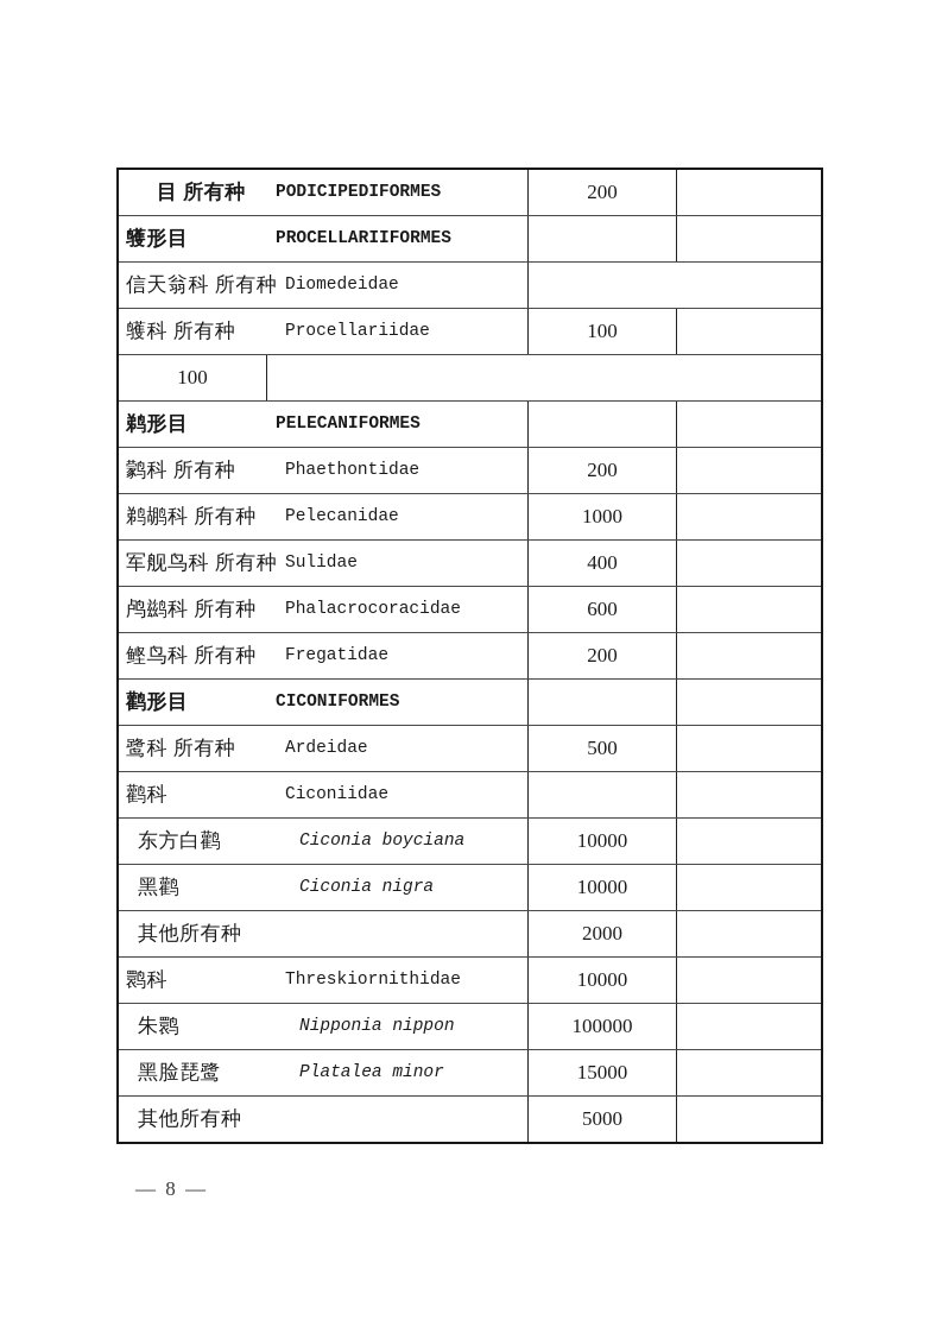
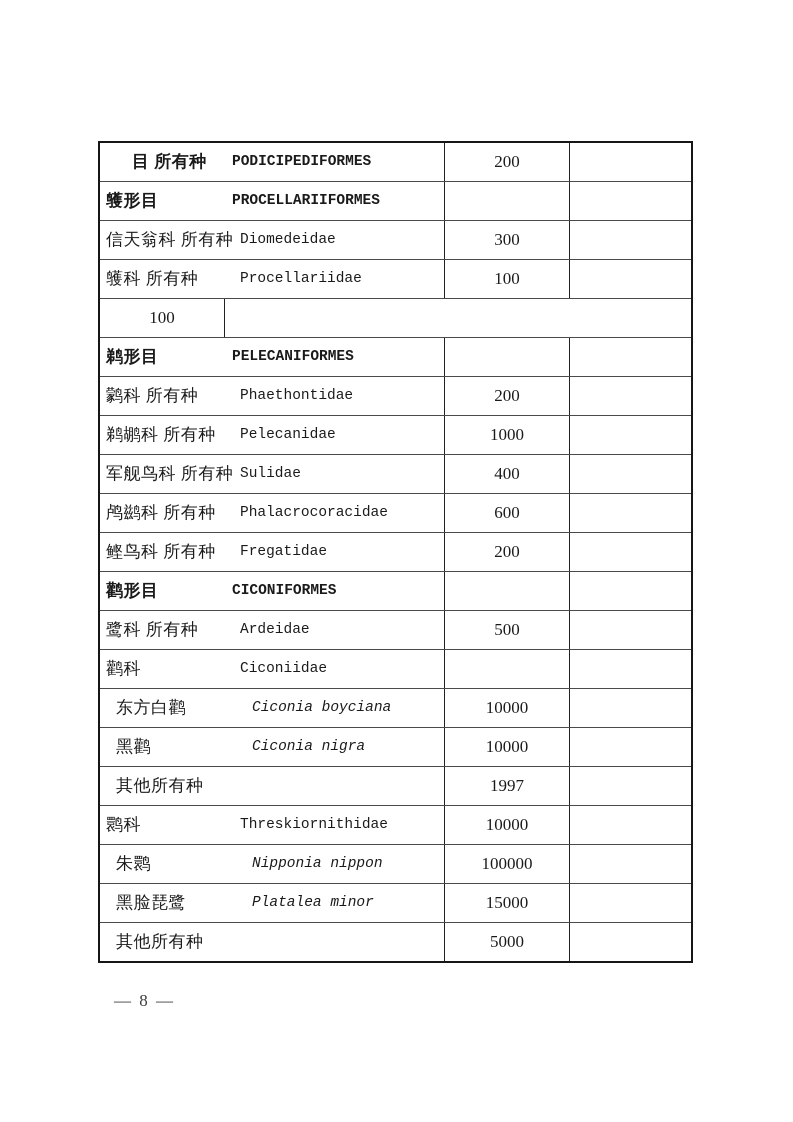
  目 所有种
  PODICIPEDIFORMES
  200
  鹱形目
  PROCELLARIIFORMES
  信天翁科 所有种
  Diomedeidae
+ 300
  鹱科 所有种
  Procellariidae
  100
  100
  鹈形目
  PELECANIFORMES
  鹲科 所有种
  Phaethontidae
  200
  鹈鹕科 所有种
  Pelecanidae
  1000
  军舰鸟科 所有种
  Sulidae
  400
  鸬鹚科 所有种
  Phalacrocoracidae
  600
  鲣鸟科 所有种
  Fregatidae
  200
  鹳形目
  CICONIFORMES
  鹭科 所有种
  Ardeidae
  500
  鹳科
  Ciconiidae
  东方白鹳
  Ciconia boyciana
  10000
  黑鹳
  Ciconia nigra
  10000
  其他所有种
- 2000
+ 1997
  鹮科
  Threskiornithidae
  10000
  朱鹮
  Nipponia nippon
  100000
  黑脸琵鹭
  Platalea minor
  15000
  其他所有种
  5000
  — 8 —
